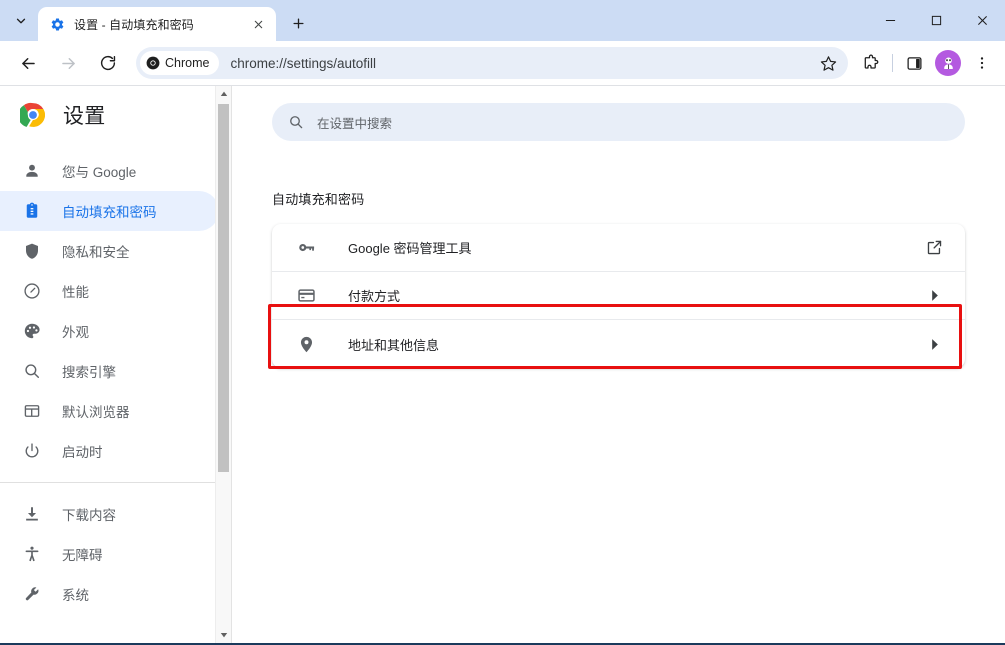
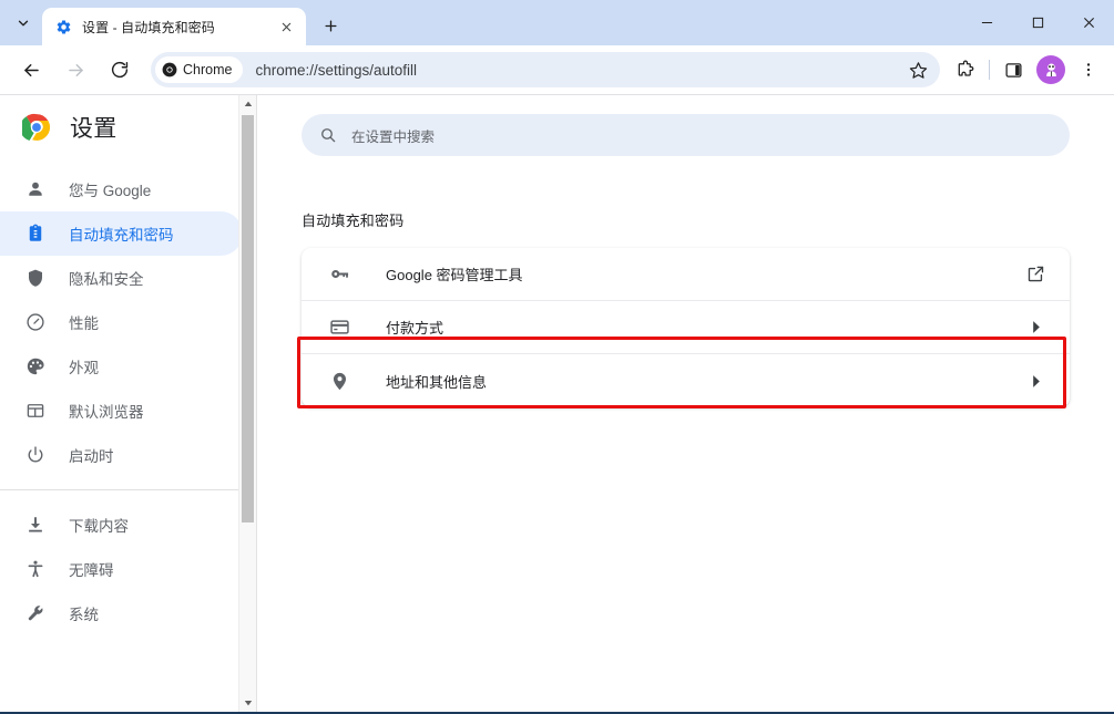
  设置 - 自动填充和密码
  Chrome
  chrome://settings/autofill
  设置
  您与 Google
  自动填充和密码
  隐私和安全
  性能
  外观
- 搜索引擎
  默认浏览器
  启动时
  下载内容
  无障碍
  系统
  在设置中搜索
  自动填充和密码
  Google 密码管理工具
  付款方式
  地址和其他信息
